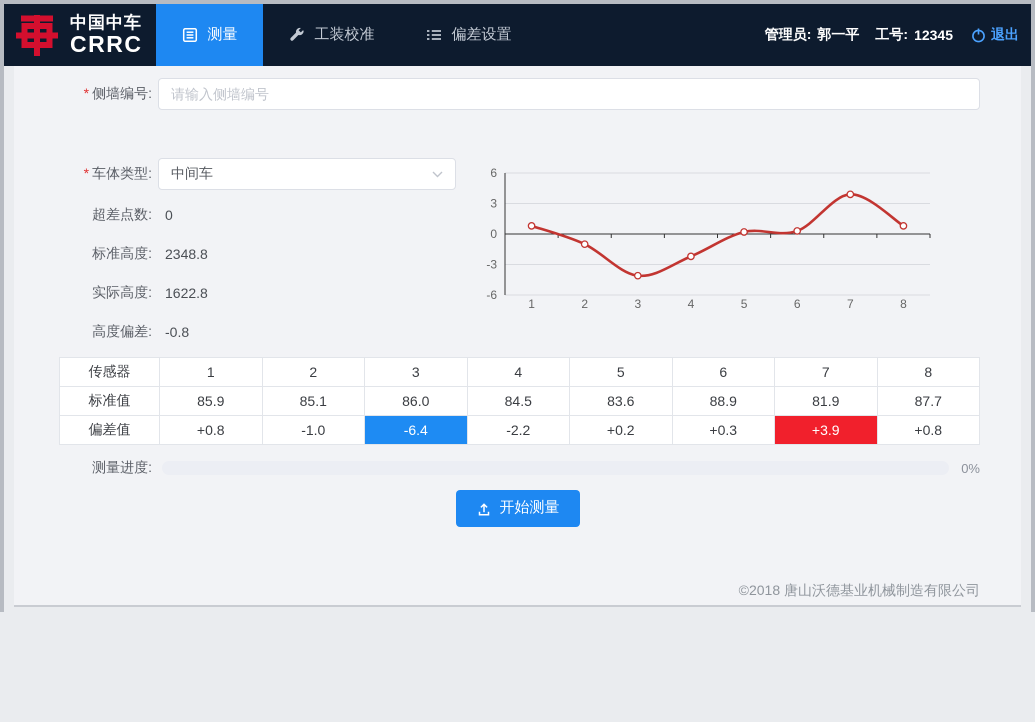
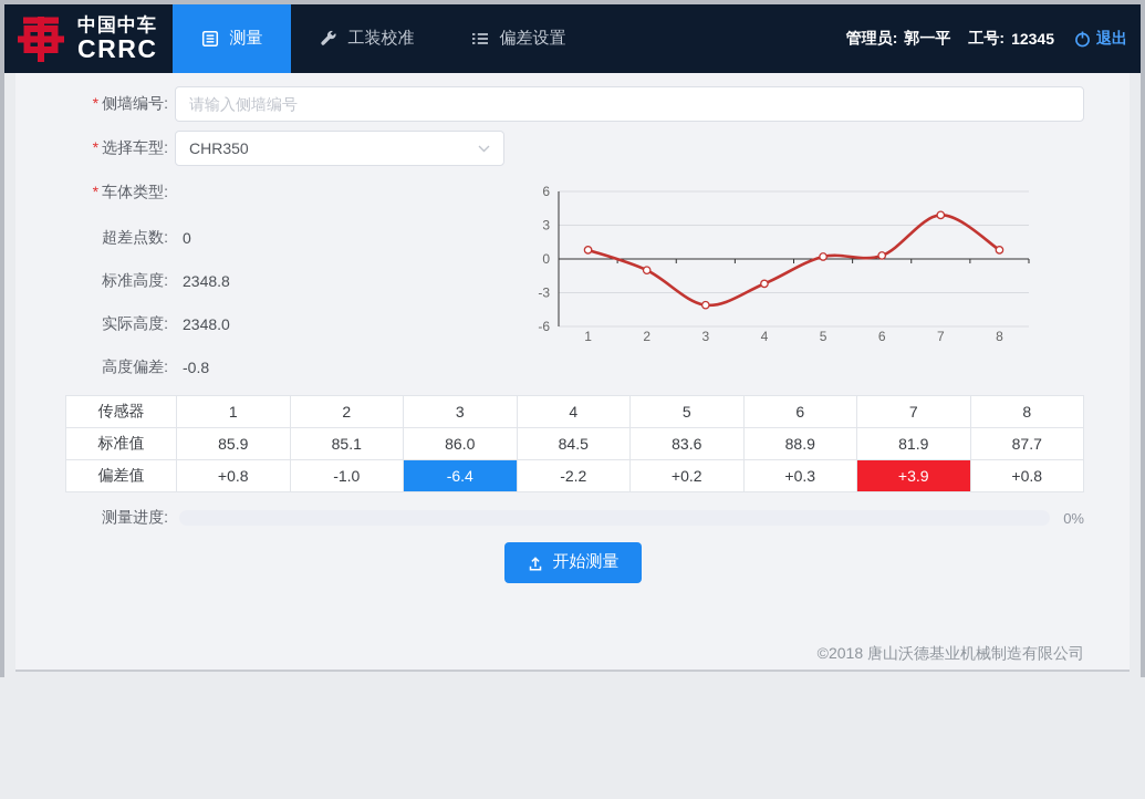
  中国中车
  CRRC
  测量
  工装校准
  偏差设置
  管理员:
  郭一平
  工号:
  12345
  退出
  * 侧墙编号:
  请输入侧墙编号
+ * 选择车型:
+ CHR350
  * 车体类型:
- 中间车
  超差点数:
  0
  标准高度:
  2348.8
  实际高度:
- 1622.8
+ 2348.0
  高度偏差:
  -0.8
  6
  3
  0
  -3
  -6
  1
  2
  3
  4
  5
  6
  7
  8
  传感器	1	2	3	4	5	6	7	8
  标准值	85.9	85.1	86.0	84.5	83.6	88.9	81.9	87.7
  偏差值	+0.8	-1.0	-6.4	-2.2	+0.2	+0.3	+3.9	+0.8
  测量进度:
  0%
  开始测量
  ©2018 唐山沃德基业机械制造有限公司
